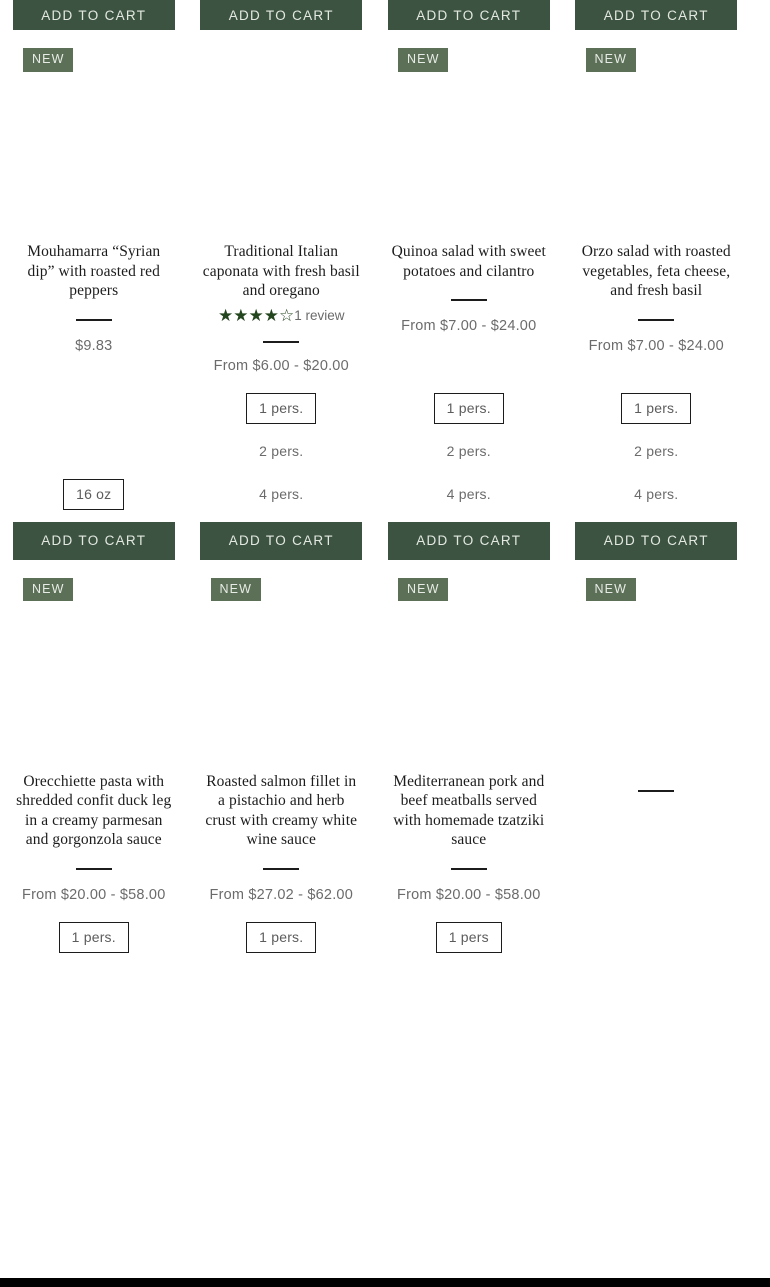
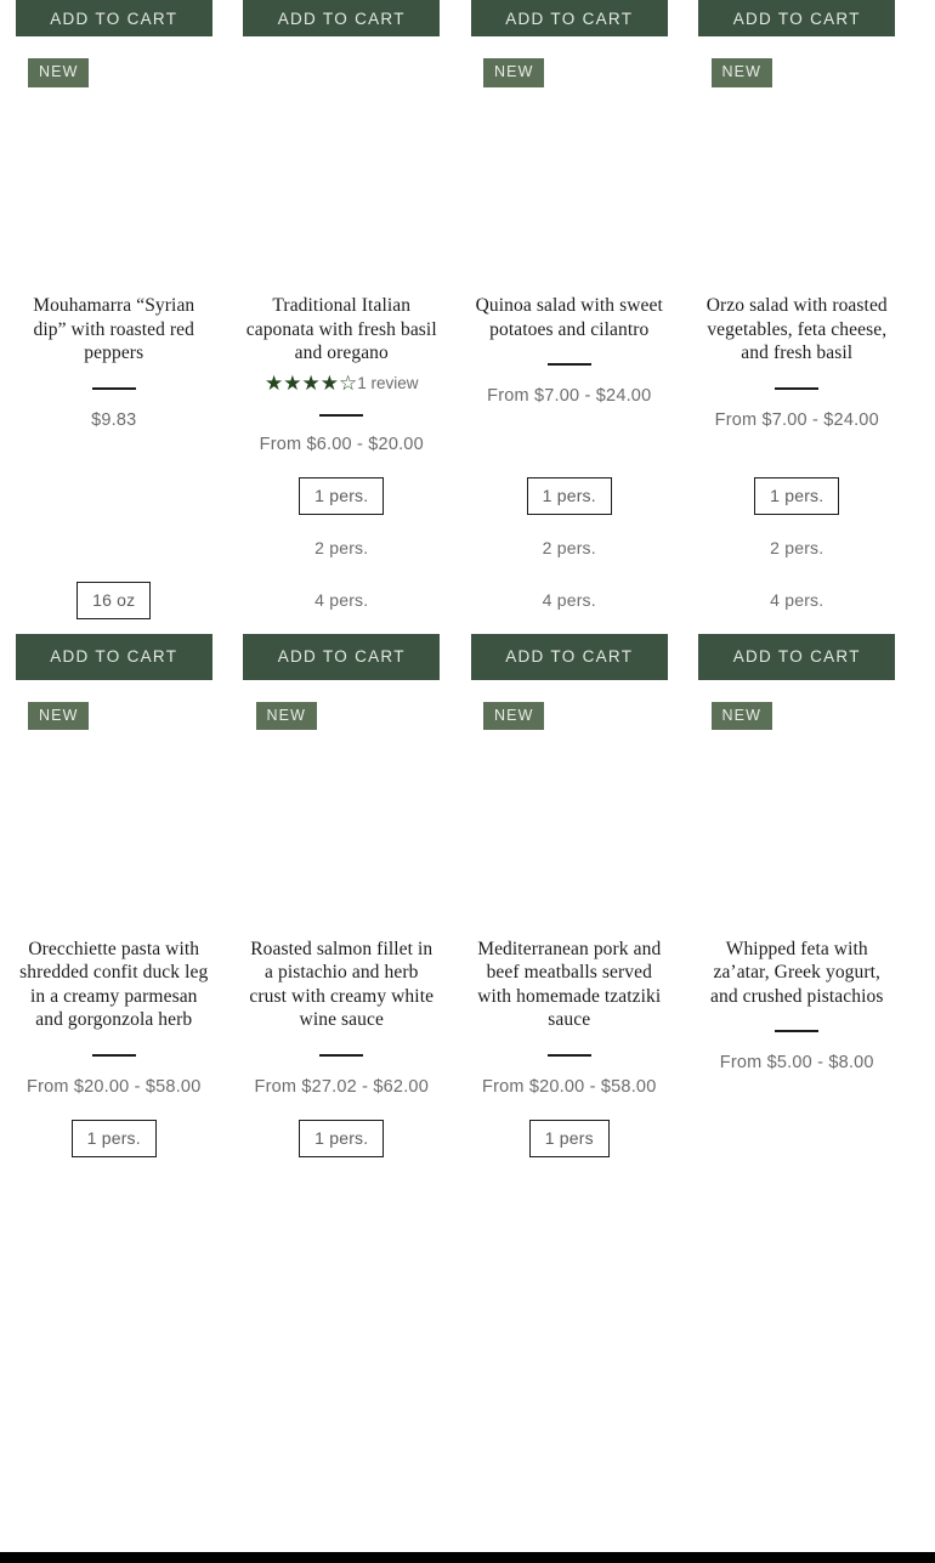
  ADD TO CART
  ADD TO CART
  ADD TO CART
  ADD TO CART
  NEW
  Mouhamarra “Syrian dip” with roasted red peppers
  $9.83
  16 oz
  ADD TO CART
  Traditional Italian caponata with fresh basil and oregano
  ★★★★☆1 review
  From $6.00 - $20.00
  1 pers.
  2 pers.
  4 pers.
  ADD TO CART
  NEW
  Quinoa salad with sweet potatoes and cilantro
  From $7.00 - $24.00
  1 pers.
  2 pers.
  4 pers.
  ADD TO CART
  NEW
  Orzo salad with roasted vegetables, feta cheese, and fresh basil
  From $7.00 - $24.00
  1 pers.
  2 pers.
  4 pers.
  ADD TO CART
  NEW
- Orecchiette pasta with shredded confit duck leg in a creamy parmesan and gorgonzola sauce
+ Orecchiette pasta with shredded confit duck leg in a creamy parmesan and gorgonzola herb
  From $20.00 - $58.00
  1 pers.
  NEW
  Roasted salmon fillet in a pistachio and herb crust with creamy white wine sauce
  From $27.02 - $62.00
  1 pers.
  NEW
  Mediterranean pork and beef meatballs served with homemade tzatziki sauce
  From $20.00 - $58.00
  1 pers
  NEW
+ Whipped feta with za’atar, Greek yogurt, and crushed pistachios
+ From $5.00 - $8.00
